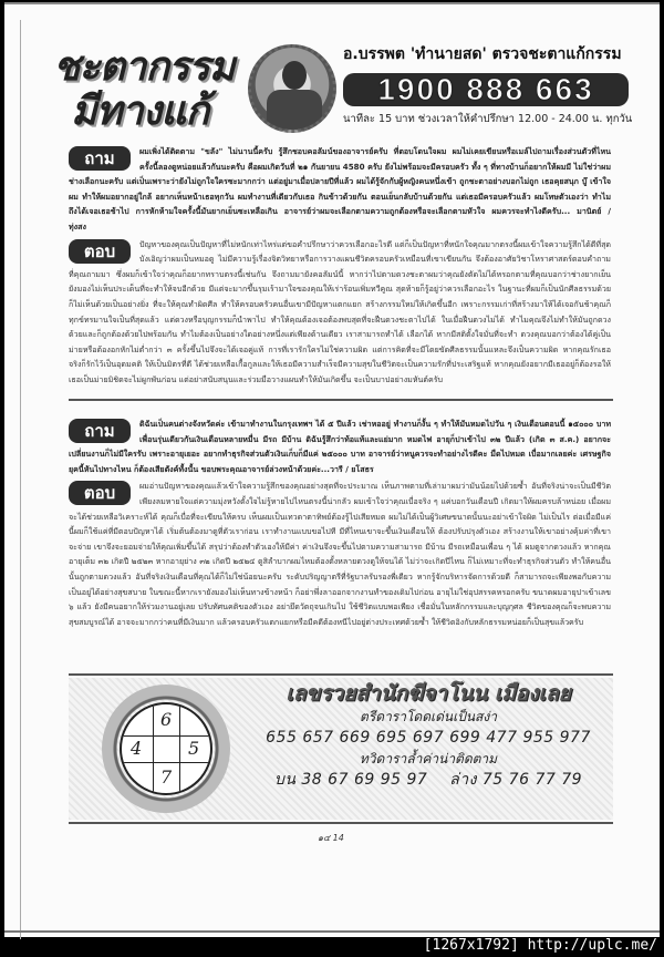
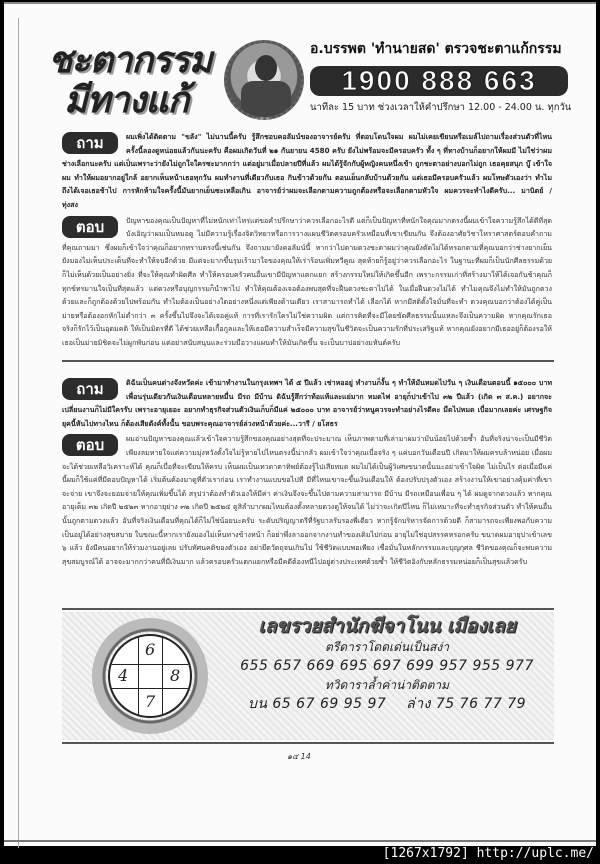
  ชะตากรรม
  มีทางแก้
  อ.บรรพต 'ทำนายสด' ตรวจชะตาแก้กรรม
  1900 888 663
  นาทีละ 15 บาท ช่วงเวลาให้คำปรึกษา 12.00 - 24.00 น. ทุกวัน
  ถาม
  ผมเพิ่งได้ติดตาม "ขลัง" ไม่นานนี้ครับ รู้สึกชอบคอลัมน์ของอาจารย์ครับ ที่ตอบโดนใจผม ผมไม่เคยเขียนหรือเมล์ไปถามเรื่องส่วนตัวที่ไหน ครั้งนี้ลองดูหน่อยแล้วกันนะครับ คือผมเกิดวันที่ ๒๑ กันยายน 4580 ครับ ยังไม่พร้อมจะมีครอบครัว ทั้ง ๆ ที่ทางบ้านก็อยากให้ผมมี ไม่ใช่ว่าผมช่างเลือกนะครับ แต่เป็นเพราะว่ายังไม่ถูกใจใครซะมากกว่า แต่อยู่มาเมื่อปลายปีที่แล้ว ผมได้รู้จักกับผู้หญิงคนหนึ่งเข้า ถูกชะตาอย่างบอกไม่ถูก เธอคุยสนุก บู๊ เข้าใจผม ทำให้ผมอยากอยู่ใกล้ อยากเห็นหน้าเธอทุกวัน ผมทำงานที่เดียวกับเธอ กินข้าวด้วยกัน ตอนเย็นกลับบ้านด้วยกัน แต่เธอมีครอบครัวแล้ว ผมโทษตัวเองว่า ทำไมถึงได้เจอเธอช้าไป การหักห้ามใจครั้งนี้มันยากเย็นซะเหลือเกิน อาจารย์ว่าผมจะเลือกตามความถูกต้องหรือจะเลือกตามหัวใจ ผมควรจะทำไงดีครับ... มานิตย์ / ทุ่งสง
  ตอบ
  ปัญหาของคุณเป็นปัญหาที่ไม่หนักเท่าไหร่แต่ขอคำปรึกษาว่าควรเลือกอะไรดี แต่ก็เป็นปัญหาที่หนักใจคุณมากตรงนี้ผมเข้าใจความรู้สึกได้ดีที่สุด บังเอิญว่าผมเป็นหมอดู ไม่มีความรู้เรื่องจิตวิทยาหรือการวางแผนชีวิตครอบครัวเหมือนที่เขาเขียนกัน จึงต้องอาศัยวิชาโหราศาสตร์ตอบคำถามที่คุณถามมา ซึ่งผมก็เข้าใจว่าคุณก็อยากทราบตรงนี้เช่นกัน จึงถามมายังคอลัมน์นี้ หากว่าไปตามดวงชะตาผมว่าคุณยังตัดไม่ได้หรอกตามที่คุณบอกว่าช่างยากเย็น ยังมองไม่เห็นประเด็นที่จะทำให้จบอีกด้วย มีแต่จะมากขึ้นรุมเร้ามาใจของคุณให้เร่าร้อนเพิ่มทวีคูณ สุดท้ายก็รู้อยู่ว่าควรเลือกอะไร ในฐานะที่ผมก็เป็นนักศีลธรรมด้วยก็ไม่เห็นด้วยเป็นอย่างยิ่ง ที่จะให้คุณทำผิดศีล ทำให้ครอบครัวคนอื่นเขามีปัญหาแตกแยก สร้างกรรมใหม่ให้เกิดขึ้นอีก เพราะกรรมเก่าที่สร้างมาให้ได้เจอกันช้าคุณก็ทุกข์ทรมานใจเป็นที่สุดแล้ว แต่ดวงหรือบุญกรรมก็นำพาไป ทำให้คุณต้องเจอต้องพบสุดที่จะฝืนดวงชะตาไปได้ ในเมื่อฝืนดวงไม่ได้ ทำไมคุณจึงไม่ทำให้มันถูกดวงด้วยและก็ถูกต้องด้วยไปพร้อมกัน ทำไมต้องเป็นอย่างใดอย่างหนึ่งแต่เพียงด้านเดียว เราสามารถทำได้ เลือกได้ หากมีสติตั้งใจมั่นที่จะทำ ดวงคุณบอกว่าต้องได้คู่เป็นม่ายหรือต้องอกหักไม่ต่ำกว่า ๓ ครั้งขึ้นไปจึงจะได้เจอคู่แท้ การที่เรารักใครไม่ใช่ความผิด แต่การคิดที่จะมีโดยขัดศีลธรรมนั้นแหละจึงเป็นความผิด หากคุณรักเธอจริงก็รักไว้เป็นอุดมคติ ให้เป็นมิตรที่ดี ได้ช่วยเหลือเกื้อกูลและให้เธอมีความสำเร็จมีความสุขในชีวิตจะเป็นความรักที่ประเสริฐแท้ หากคุณยังอยากมีเธออยู่ก็ต้องรอให้เธอเป็นม่ายมิชิดจะไม่ผูกพันก่อน แต่อย่าสนับสนุนและร่วมมือวางแผนทำให้มันเกิดขึ้น จะเป็นบาปอย่างมหันต์ครับ
  ถาม
  ดิฉันเป็นคนต่างจังหวัดค่ะ เข้ามาทำงานในกรุงเทพฯ ได้ ๕ ปีแล้ว เช่าหออยู่ ทำงานก็งั้น ๆ ทำให้มันหมดไปวัน ๆ เงินเดือนตอนนี้ ๑๕๐๐๐ บาท เพื่อนรุ่นเดียวกันเงินเดือนหลายหมื่น มีรถ มีบ้าน ดิฉันรู้สึกว่าท้อแท้และแย่มาก หมดไฟ อายุก็ปาเข้าไป ๓๒ ปีแล้ว (เกิด ๓ ส.ค.) อยากจะเปลี่ยนงานก็ไม่มีใครรับ เพราะอายุเยอะ อยากทำธุรกิจส่วนตัวเงินเก็บก็มีแค่ ๒๕๐๐๐ บาท อาจารย์ว่าหนูควรจะทำอย่างไรดีคะ มืดไปหมด เบื่อมากเลยค่ะ เศรษฐกิจยุคนี้หันไปทางไหน ก็ต้องเสียตังค์ทั้งนั้น ขอบพระคุณอาจารย์ล่วงหน้าด้วยค่ะ...วารี / ยโสธร
  ตอบ
  ผมอ่านปัญหาของคุณแล้วเข้าใจความรู้สึกของคุณอย่างสุดที่จะประมาณ เห็นภาพตามที่เล่ามาผมว่ามันน้อยไปด้วยซ้ำ อันที่จริงน่าจะเป็นมีชีวิตเพียงลมหายใจแต่ความมุ่งหวังตั้งใจไม่รู้หายไปไหนตรงนี้น่ากลัว ผมเข้าใจว่าคุณเบื่อจริง ๆ แค่บอกวันเดือนปี เกิดมาให้ผมครบล้าหน่อย เมื่อผมจะได้ช่วยเหลือวิเคราะห์ได้ คุณก็เบื่อที่จะเขียนให้ครบ เห็นผมเป็นเทวดาตาทิพย์ต้องรู้ไปเสียหมด ผมไม่ได้เป็นผู้วิเศษขนาดนั้นนะอย่าเข้าใจผิด ไม่เป็นไร ต่อเมื่อมีแค่นี้ผมก็ใช้แค่ที่มีตอบปัญหาได้ เริ่มต้นต้องมาดูที่ตัวเราก่อน เราทำงานแบบขอไปที มีที่ไหนเขาจะขึ้นเงินเดือนให้ ต้องปรับปรุงตัวเอง สร้างงานให้เขาอย่างคุ้มค่าที่เขาจะจ่าย เขาจึงจะยอมจ่ายให้คุณเพิ่มขึ้นได้ สรุปว่าต้องทำตัวเองให้มีค่า ค่าเงินจึงจะขึ้นไปตามความสามารถ มีบ้าน มีรถเหมือนเพื่อน ๆ ได้ ผมดูจากดวงแล้ว หากคุณอายุเต็ม ๓๒ เกิดปี ๒๕๒๓ หากอายุย่าง ๓๒ เกิดปี ๒๕๒๔ ดูสิลำบากผมไหมต้องตั้งหลายดวงดูให้จนได้ ไม่ว่าจะเกิดปีไหน ก็ไม่เหมาะที่จะทำธุรกิจส่วนตัว ทำให้คนอื่นนั้นถูกตามดวงแล้ว อันที่จริงเงินเดือนที่คุณได้ก็ไม่ใช่น้อยนะครับ ระดับปริญญาตรีที่รัฐบาลรับรองพี่เดียว หากรู้จักบริหารจัดการด้วยดี ก็สามารถจะเพียงพอกับความเป็นอยู่ได้อย่างสุขสบาย ในขณะนี้หากเรายังมองไม่เห็นทางข้างหน้า ก็อย่าพึ่งลาออกจากงานทำของเดิมไปก่อน อายุไม่ใช่อุปสรรคหรอกครับ ขนาดผมอายุปาเข้าเลข ๖ แล้ว ยังมีคนอยากให้ร่วมงานอยู่เลย ปรับทัศนคติของตัวเอง อย่ายึดวัตถุจนเกินไป ใช้ชีวิตแบบพอเพียง เชื่อมั่นในหลักกรรมและบุญกุศล ชีวิตของคุณก็จะพบความสุขสมบูรณ์ได้ อาจจะมากกว่าคนที่มีเงินมาก แล้วครอบครัวแตกแยกหรือมีคดีต้องหนีไปอยู่ต่างประเทศด้วยซ้ำ ให้ชีวิตอิงกับหลักธรรมหน่อยก็เป็นสุขแล้วครับ
  6
  4
- 5
+ 8
  7
  เลขรวยสำนักฆีจาโนน เมืองเลย
  ตรีดาราโดดเด่นเป็นสง่า
- 655 657 669 695 697 699 477 955 977
+ 655 657 669 695 697 699 957 955 977
  ทวิดาราล้ำค่าน่าติดตาม
- บน 38 67 69 95 97 ล่าง 75 76 77 79
+ บน 65 67 69 95 97 ล่าง 75 76 77 79
  ๑๔ 14
  [1267x1792] http://uplc.me/
